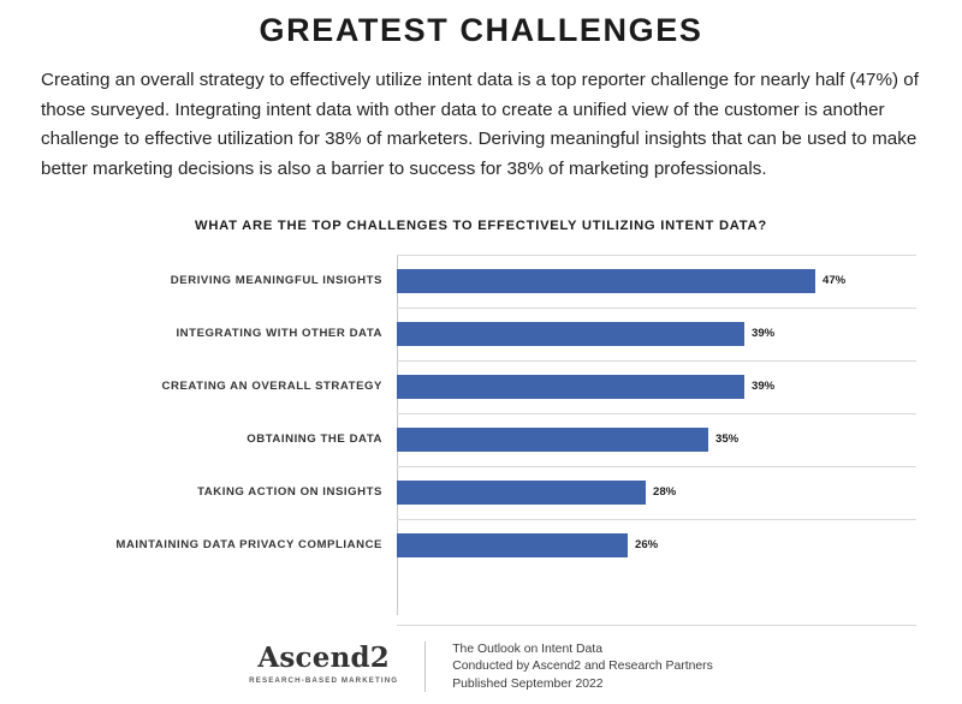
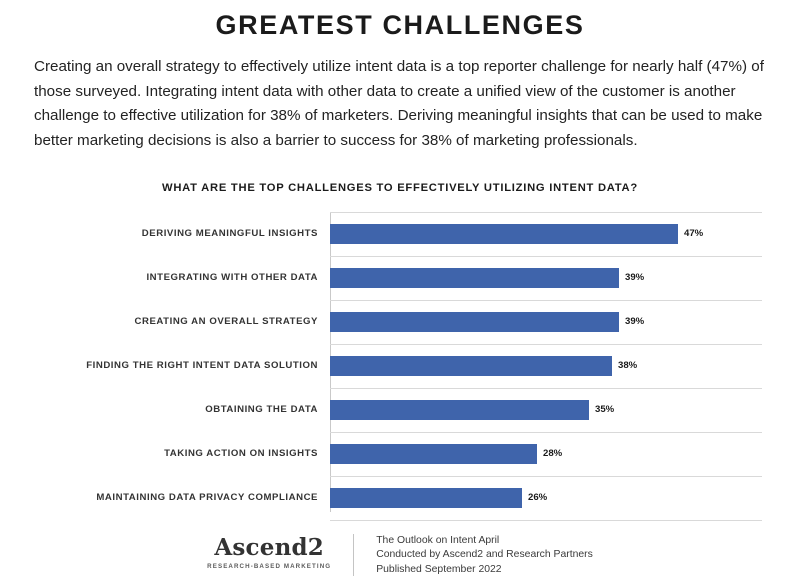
  GREATEST CHALLENGES
  Creating an overall strategy to effectively utilize intent data is a top reporter challenge for nearly half (47%) of those surveyed. Integrating intent data with other data to create a unified view of the customer is another challenge to effective utilization for 38% of marketers. Deriving meaningful insights that can be used to make better marketing decisions is also a barrier to success for 38% of marketing professionals.
  WHAT ARE THE TOP CHALLENGES TO EFFECTIVELY UTILIZING INTENT DATA?
  DERIVING MEANINGFUL INSIGHTS
  47%
  INTEGRATING WITH OTHER DATA
  39%
  CREATING AN OVERALL STRATEGY
  39%
+ FINDING THE RIGHT INTENT DATA SOLUTION
+ 38%
  OBTAINING THE DATA
  35%
  TAKING ACTION ON INSIGHTS
  28%
  MAINTAINING DATA PRIVACY COMPLIANCE
  26%
  Ascend2
- The Outlook on Intent Data
+ The Outlook on Intent April
  Conducted by Ascend2 and Research Partners
  Published September 2022
